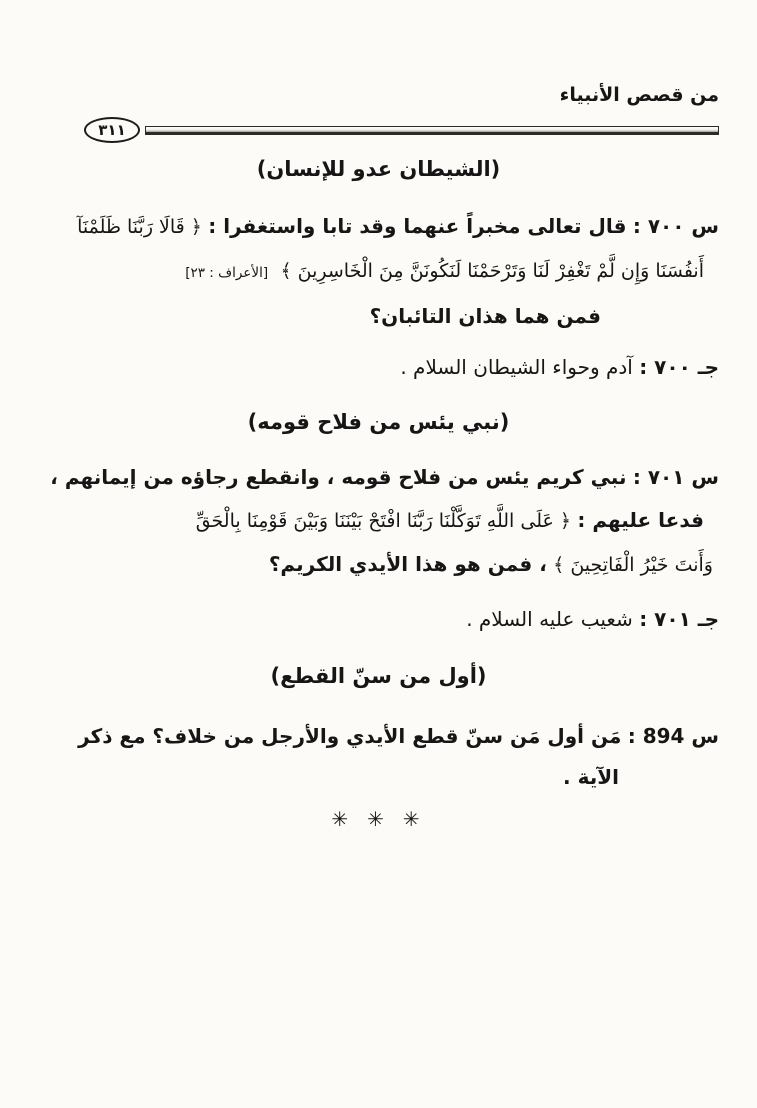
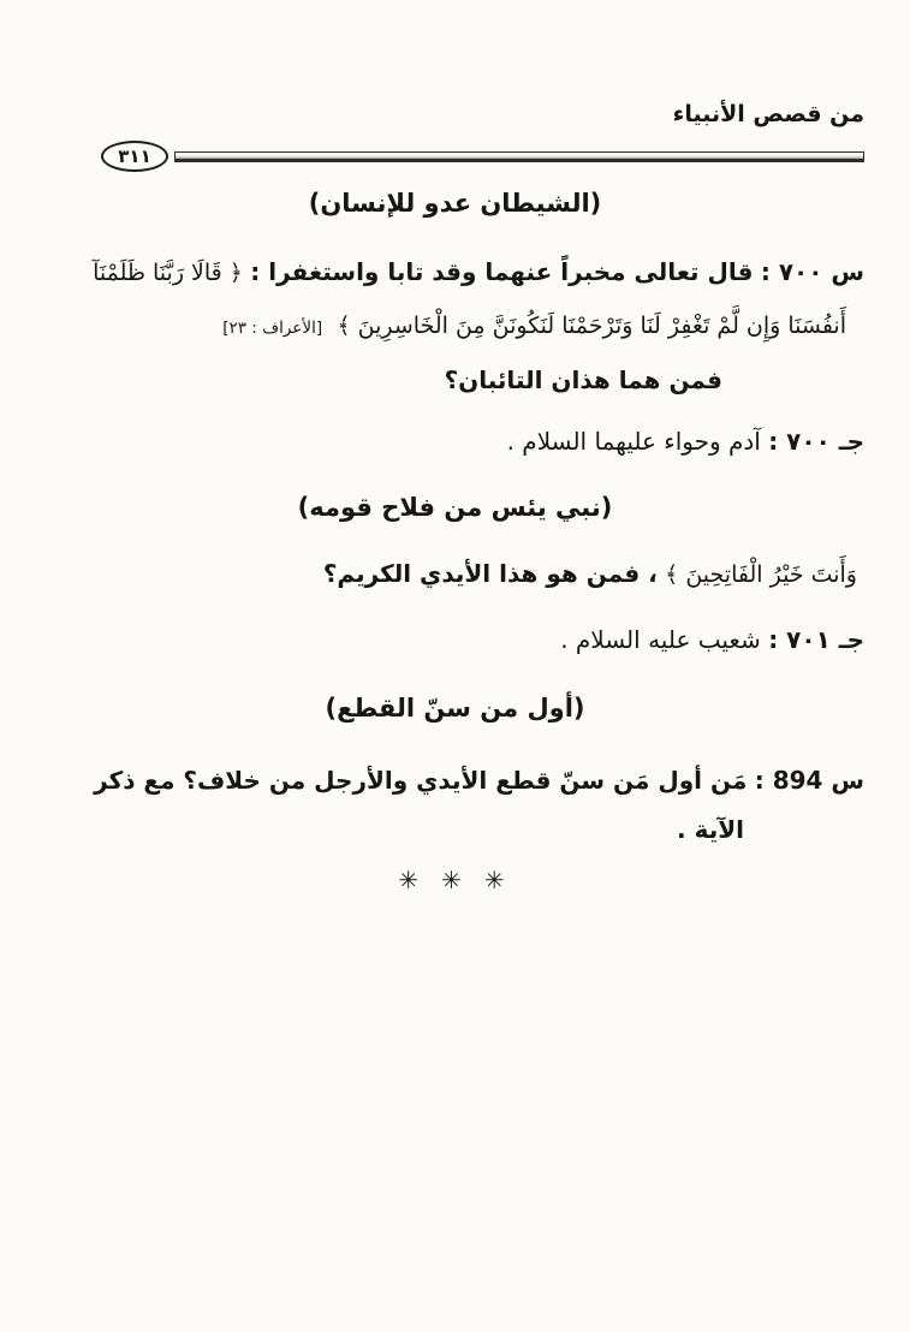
  من قصص الأنبياء
  ٣١١
  (الشيطان عدو للإنسان)
  س ٧٠٠ : قال تعالى مخبراً عنهما وقد تابا واستغفرا : ﴿ قَالَا رَبَّنَا ظَلَمْنَآ
  أَنفُسَنَا وَإِن لَّمْ تَغْفِرْ لَنَا وَتَرْحَمْنَا لَنَكُونَنَّ مِنَ الْخَاسِرِينَ ﴾ [الأعراف : ٢٣]
  فمن هما هذان التائبان؟
- جـ ٧٠٠ : آدم وحواء الشيطان السلام .
+ جـ ٧٠٠ : آدم وحواء عليهما السلام .
  (نبي يئس من فلاح قومه)
- س ٧٠١ : نبي كريم يئس من فلاح قومه ، وانقطع رجاؤه من إيمانهم ،
- فدعا عليهم : ﴿ عَلَى اللَّهِ تَوَكَّلْنَا رَبَّنَا افْتَحْ بَيْنَنَا وَبَيْنَ قَوْمِنَا بِالْحَقِّ
  وَأَنتَ خَيْرُ الْفَاتِحِينَ ﴾ ، فمن هو هذا الأيدي الكريم؟
  جـ ٧٠١ : شعيب عليه السلام .
  (أول من سنّ القطع)
  س 894 : مَن أول مَن سنّ قطع الأيدي والأرجل من خلاف؟ مع ذكر
  الآية .
  ✳ ✳ ✳
